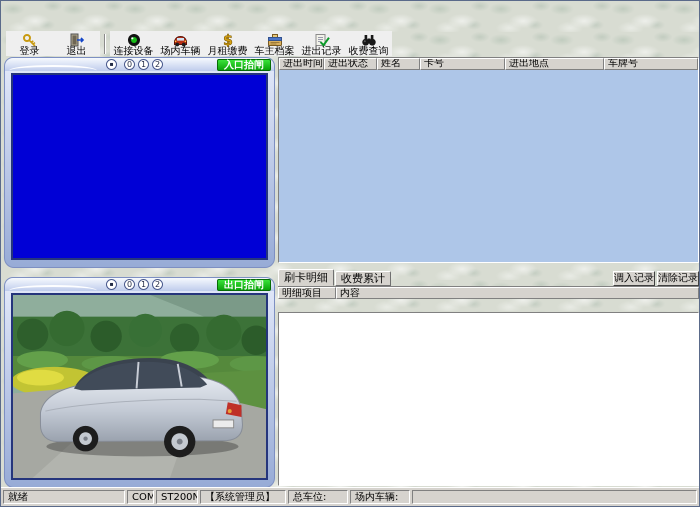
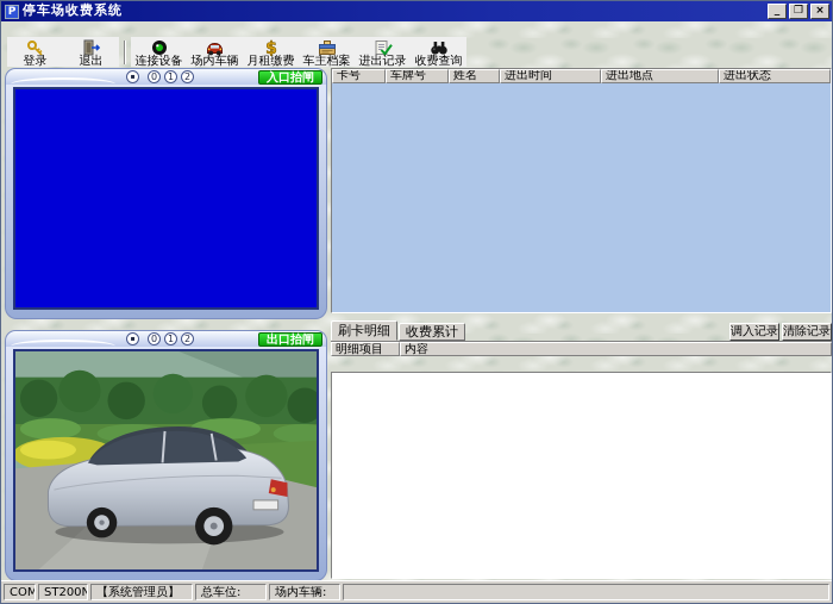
+ P
+ 停车场收费系统
+ _
+ ❐
+ ×
  登录
  退出
  连接设备
  场内车辆
  $
  月租缴费
  车主档案
  进出记录
  收费查询
  0
  1
  2
  入口抬闸
  0
  1
  2
  出口抬闸
- 进出时间
+ 卡号
- 进出状态
+ 车牌号
  姓名
- 卡号
+ 进出时间
  进出地点
- 车牌号
+ 进出状态
  刷卡明细
  收费累计
  调入记录
  清除记录
  明细项目
  内容
- 就绪
  COM
  ST200N
  【系统管理员】
  总车位:
  场内车辆:
